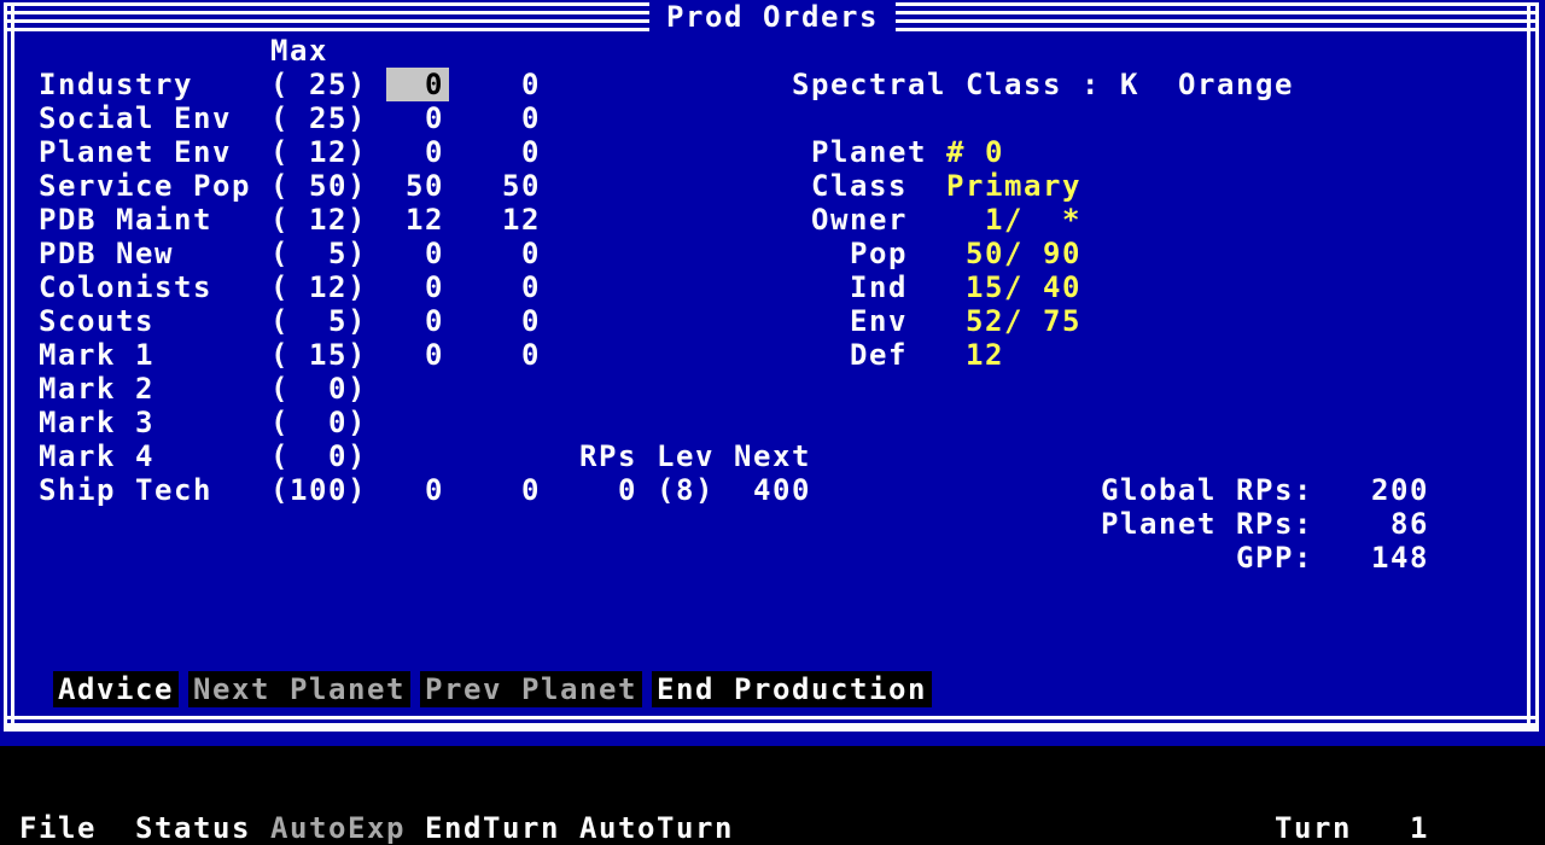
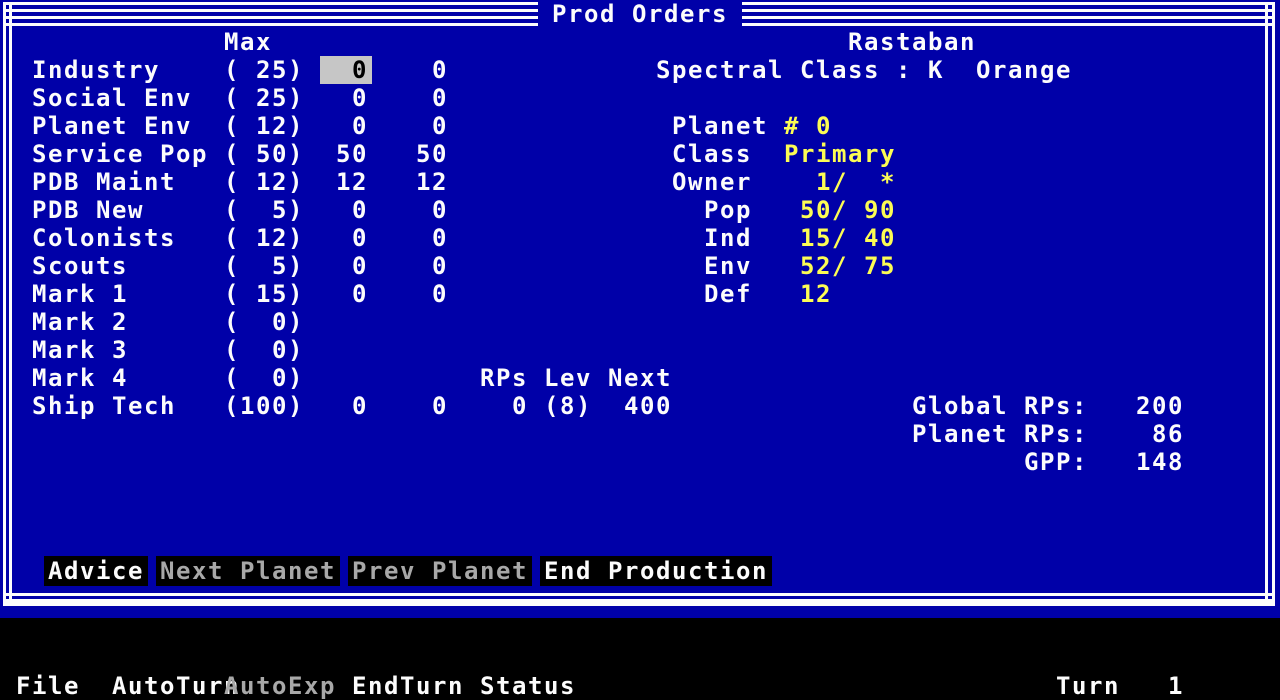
  Prod Orders
  Max
+ Rastaban
  Spectral Class : K Orange
  Industry
  ( 25)
  0
  0
  Social Env
  ( 25)
  0
  0
  Planet Env
  ( 12)
  0
  0
  Service Pop
  ( 50)
  50
  50
  PDB Maint
  ( 12)
  12
  12
  PDB New
  ( 5)
  0
  0
  Colonists
  ( 12)
  0
  0
  Scouts
  ( 5)
  0
  0
  Mark 1
  ( 15)
  0
  0
  Mark 2
  ( 0)
  Mark 3
  ( 0)
  Mark 4
  ( 0)
  Ship Tech
  (100)
  0
  0
  0
  (8)
  400
  RPs
  Lev
  Next
  Planet
  # 0
  Class
  Primary
  Owner
  1/ *
  Pop
  50/ 90
  Ind
  15/ 40
  Env
  52/ 75
  Def
  12
  Global RPs:
  200
  Planet RPs:
  86
  GPP:
  148
  Advice
  Next Planet
  Prev Planet
  End Production
  File
- Status
+ AutoTurn
  AutoExp
  EndTurn
- AutoTurn
+ Status
  Turn
  1
